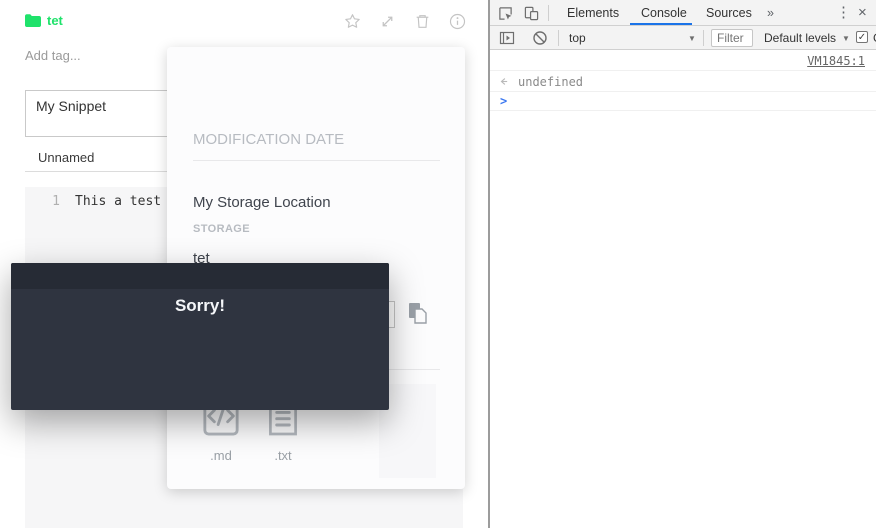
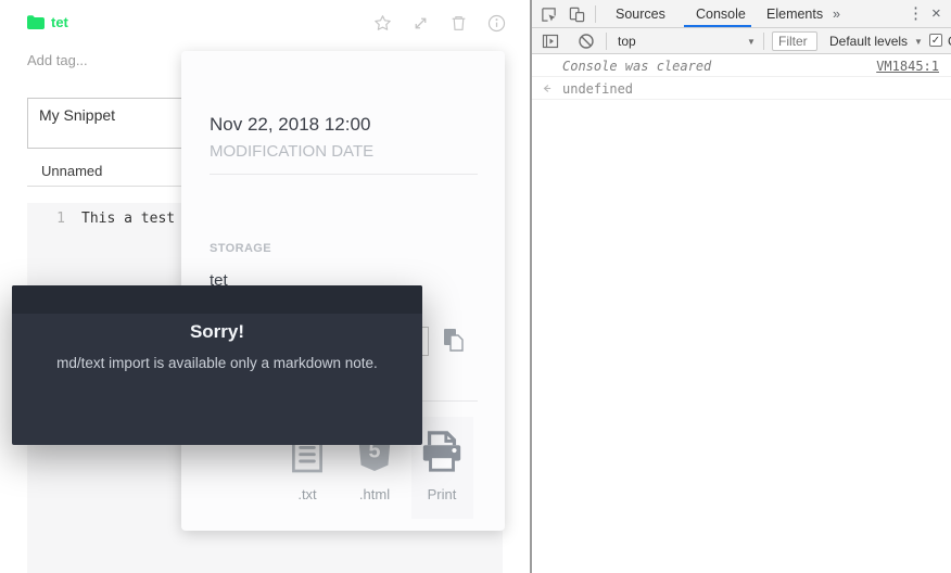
  tet
  Add tag...
  My Snippet
  Unnamed
  1
  This a test
+ Nov 22, 2018 12:00
  MODIFICATION DATE
- My Storage Location
  STORAGE
  tet
- .md
  .txt
+ 5
+ .html
+ Print
  Sorry!
+ md/text import is available only a markdown note.
- Elements
+ Sources
  Console
- Sources
+ Elements
  »
  ⋮
  ×
  top
  ▼
  Filter
  Default levels
  ▼
  ✓
+ Console was cleared
  VM1845:1
  undefined
- >
